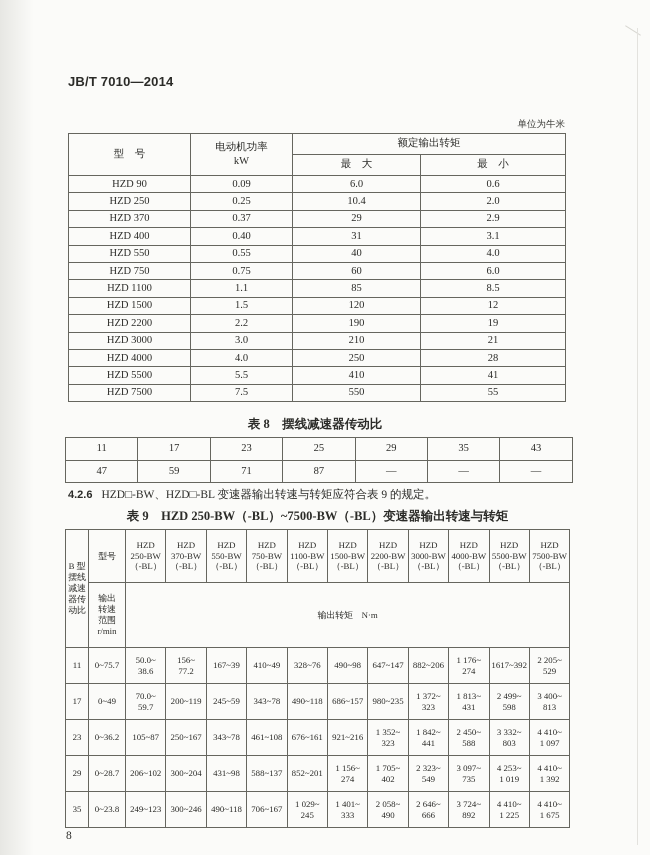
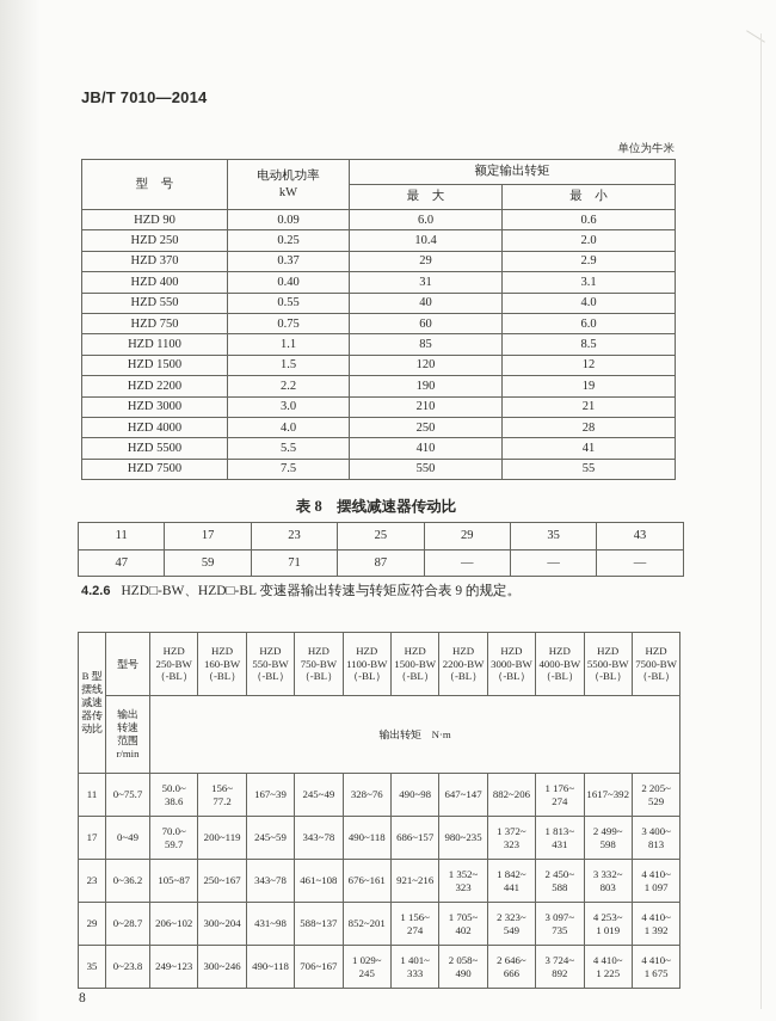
  JB/T 7010—2014
  单位为牛米
  型 号	电动机功率 kW	额定输出转矩
  最 大	最 小
  HZD 90	0.09	6.0	0.6
  HZD 250	0.25	10.4	2.0
  HZD 370	0.37	29	2.9
  HZD 400	0.40	31	3.1
  HZD 550	0.55	40	4.0
  HZD 750	0.75	60	6.0
  HZD 1100	1.1	85	8.5
  HZD 1500	1.5	120	12
  HZD 2200	2.2	190	19
  HZD 3000	3.0	210	21
  HZD 4000	4.0	250	28
  HZD 5500	5.5	410	41
  HZD 7500	7.5	550	55
  表 8 摆线减速器传动比
  11	17	23	25	29	35	43
  47	59	71	87	—	—	—
  4.2.6 HZD□-BW、HZD□-BL 变速器输出转速与转矩应符合表 9 的规定。
- 表 9 HZD 250-BW（-BL）~7500-BW（-BL）变速器输出转速与转矩
- B 型 摆线 减速 器传 动比	型号	HZD 250-BW （-BL）	HZD 370-BW （-BL）	HZD 550-BW （-BL）	HZD 750-BW （-BL）	HZD 1100-BW （-BL）	HZD 1500-BW （-BL）	HZD 2200-BW （-BL）	HZD 3000-BW （-BL）	HZD 4000-BW （-BL）	HZD 5500-BW （-BL）	HZD 7500-BW （-BL）
+ B 型 摆线 减速 器传 动比	型号	HZD 250-BW （-BL）	HZD 160-BW （-BL）	HZD 550-BW （-BL）	HZD 750-BW （-BL）	HZD 1100-BW （-BL）	HZD 1500-BW （-BL）	HZD 2200-BW （-BL）	HZD 3000-BW （-BL）	HZD 4000-BW （-BL）	HZD 5500-BW （-BL）	HZD 7500-BW （-BL）
  输出 转速 范围 r/min	输出转矩 N·m
- 11	0~75.7	50.0~ 38.6	156~ 77.2	167~39	410~49	328~76	490~98	647~147	882~206	1 176~ 274	1617~392	2 205~ 529
+ 11	0~75.7	50.0~ 38.6	156~ 77.2	167~39	245~49	328~76	490~98	647~147	882~206	1 176~ 274	1617~392	2 205~ 529
  17	0~49	70.0~ 59.7	200~119	245~59	343~78	490~118	686~157	980~235	1 372~ 323	1 813~ 431	2 499~ 598	3 400~ 813
  23	0~36.2	105~87	250~167	343~78	461~108	676~161	921~216	1 352~ 323	1 842~ 441	2 450~ 588	3 332~ 803	4 410~ 1 097
  29	0~28.7	206~102	300~204	431~98	588~137	852~201	1 156~ 274	1 705~ 402	2 323~ 549	3 097~ 735	4 253~ 1 019	4 410~ 1 392
  35	0~23.8	249~123	300~246	490~118	706~167	1 029~ 245	1 401~ 333	2 058~ 490	2 646~ 666	3 724~ 892	4 410~ 1 225	4 410~ 1 675
  8
